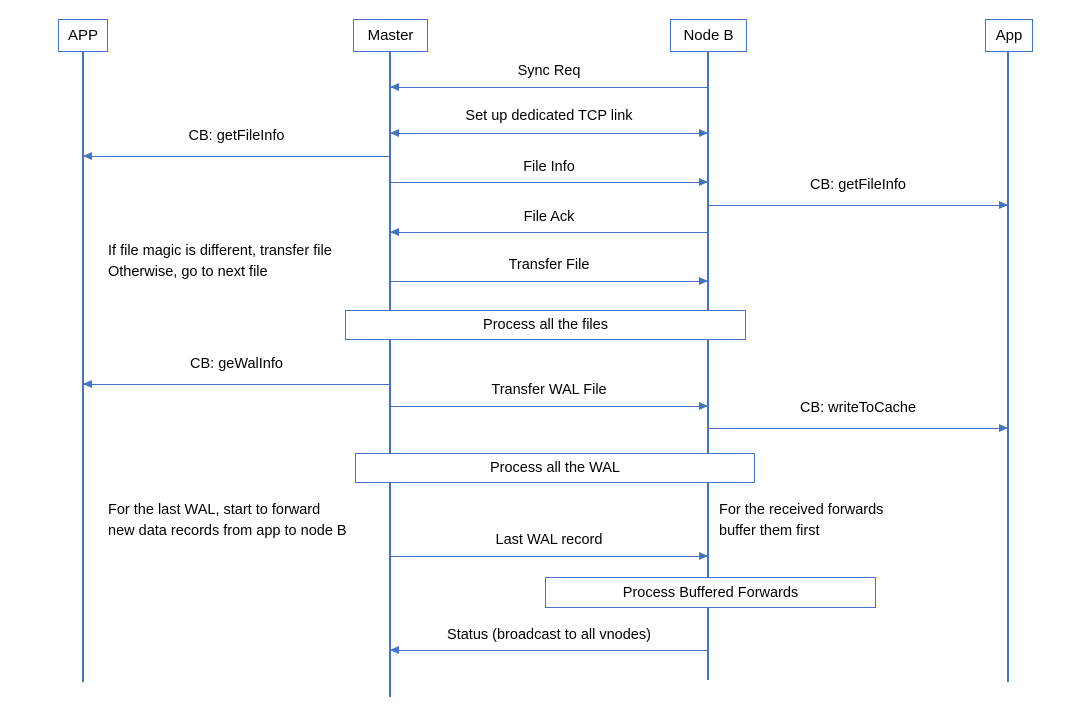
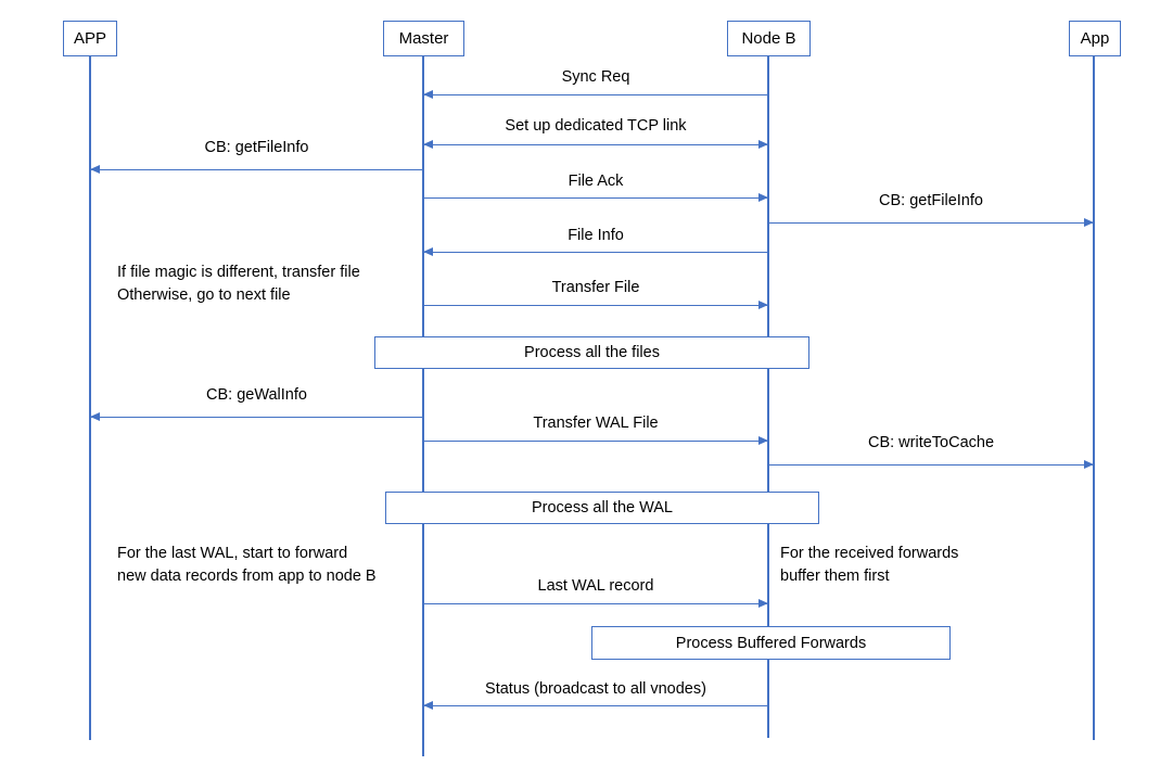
  APP
  Master
  Node B
  App
  Sync Req
  Set up dedicated TCP link
  CB: getFileInfo
- File Info
+ File Ack
  CB: getFileInfo
- File Ack
+ File Info
  Transfer File
  CB: geWalInfo
  Transfer WAL File
  CB: writeToCache
  Last WAL record
  Status (broadcast to all vnodes)
  Process all the files
  Process all the WAL
  Process Buffered Forwards
  If file magic is different, transfer file
  Otherwise, go to next file
  For the last WAL, start to forward
  new data records from app to node B
  For the received forwards
  buffer them first
